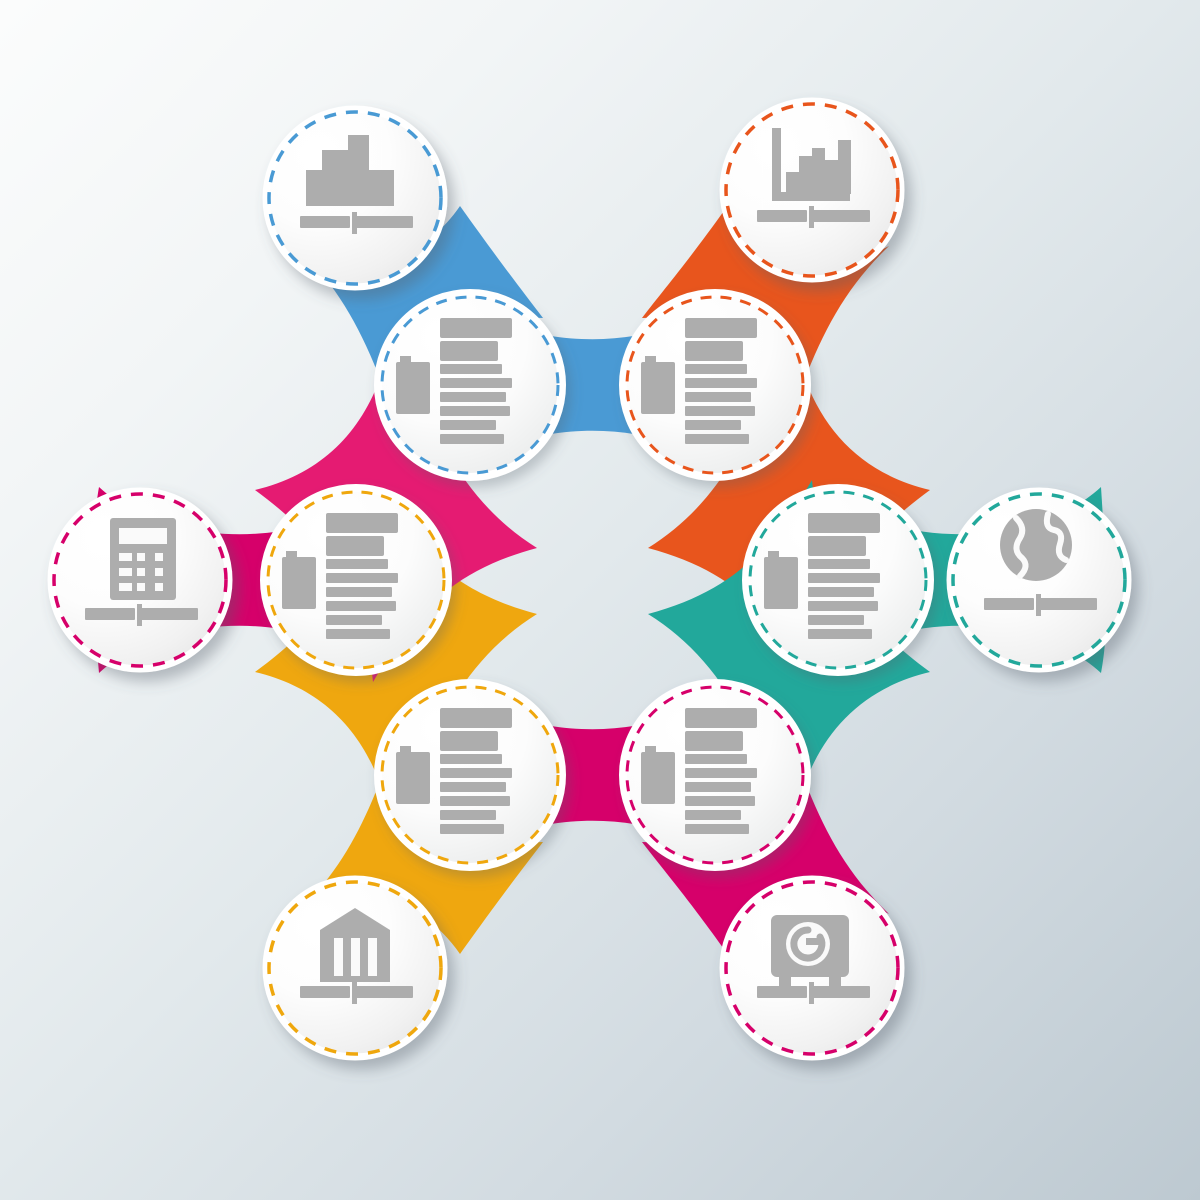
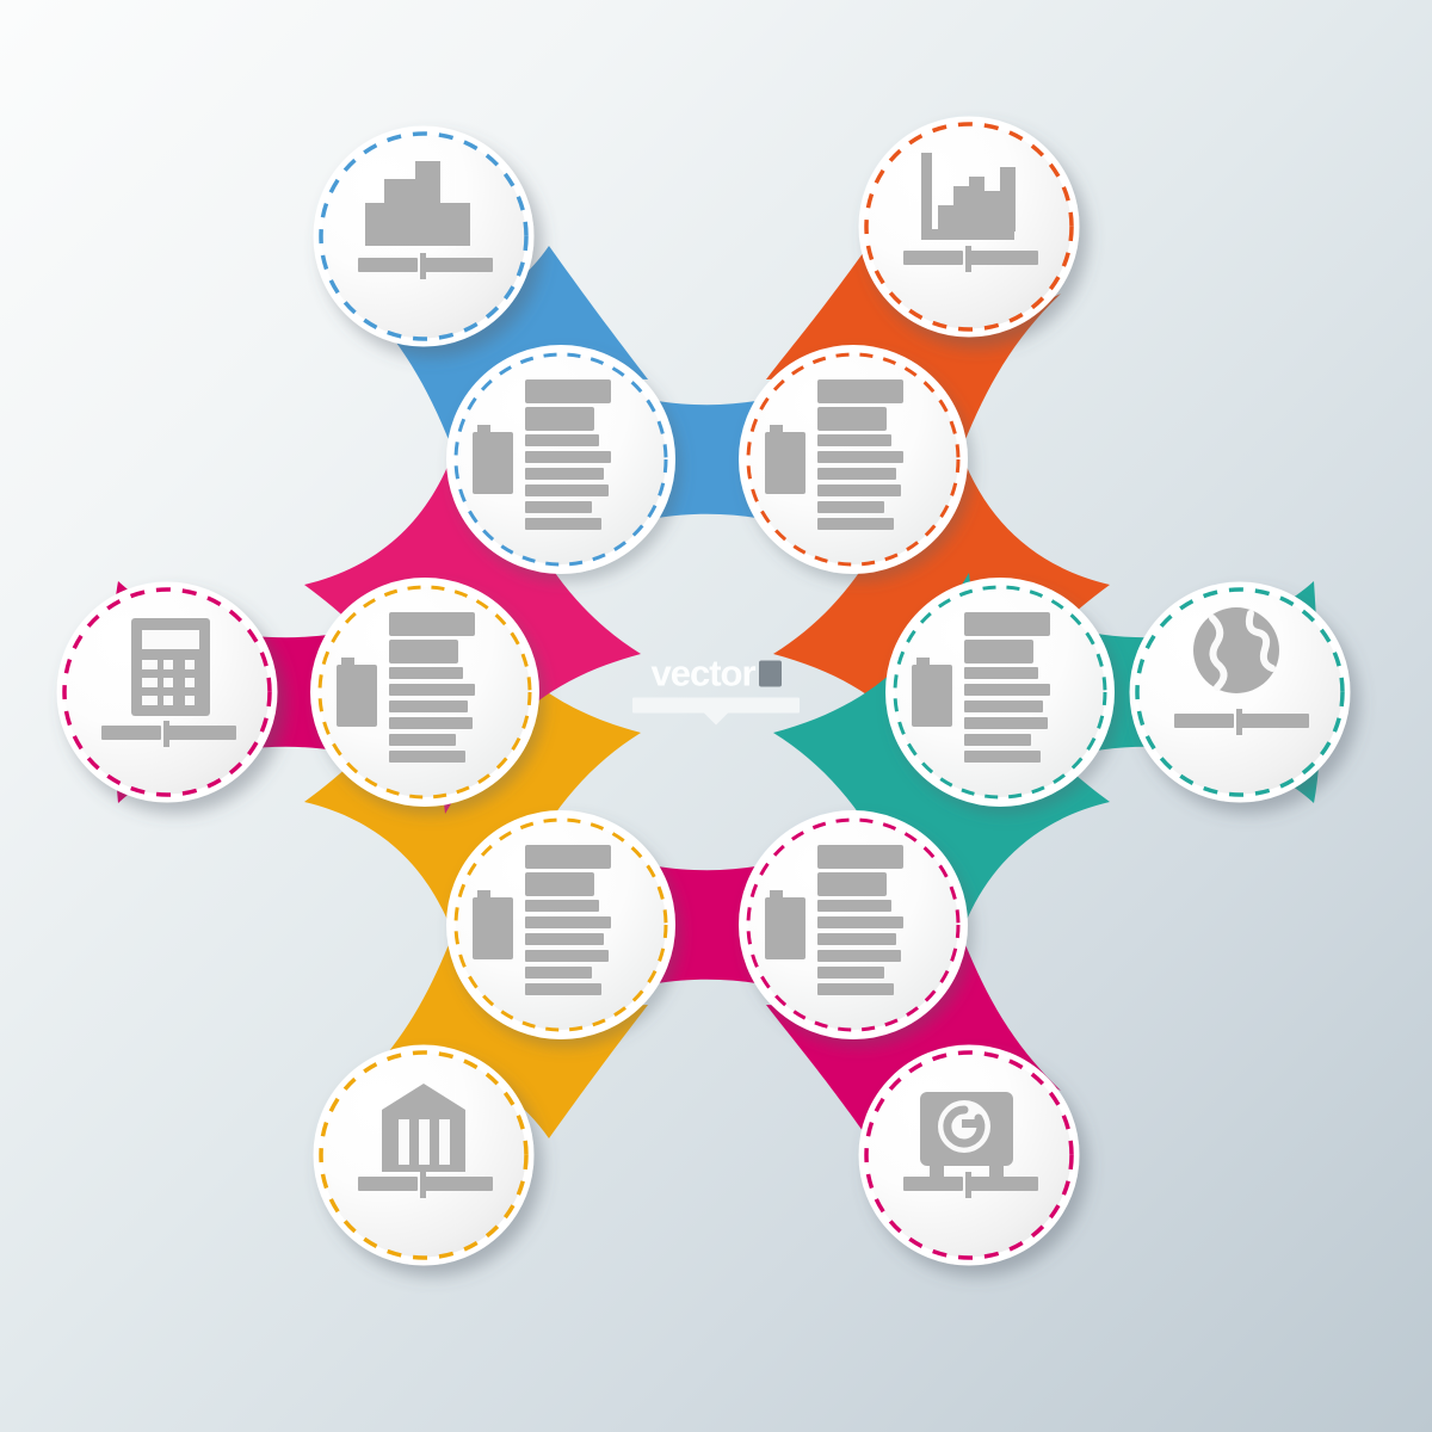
+ vector
